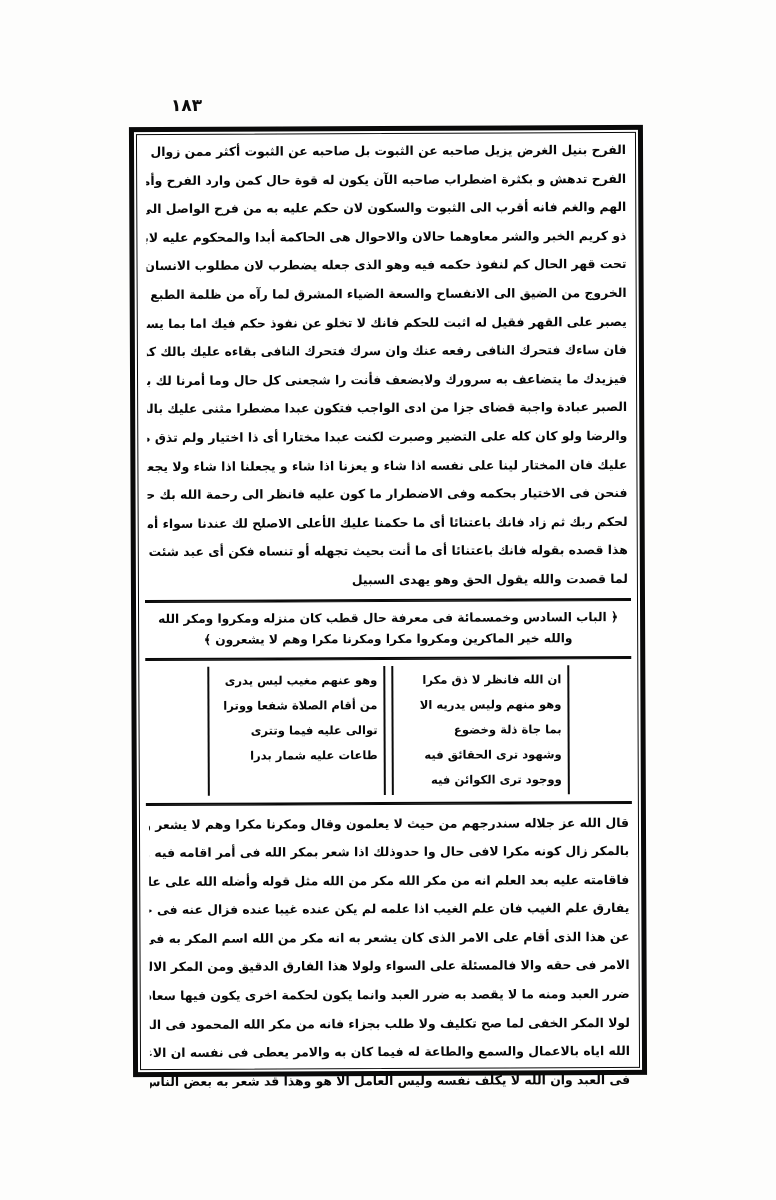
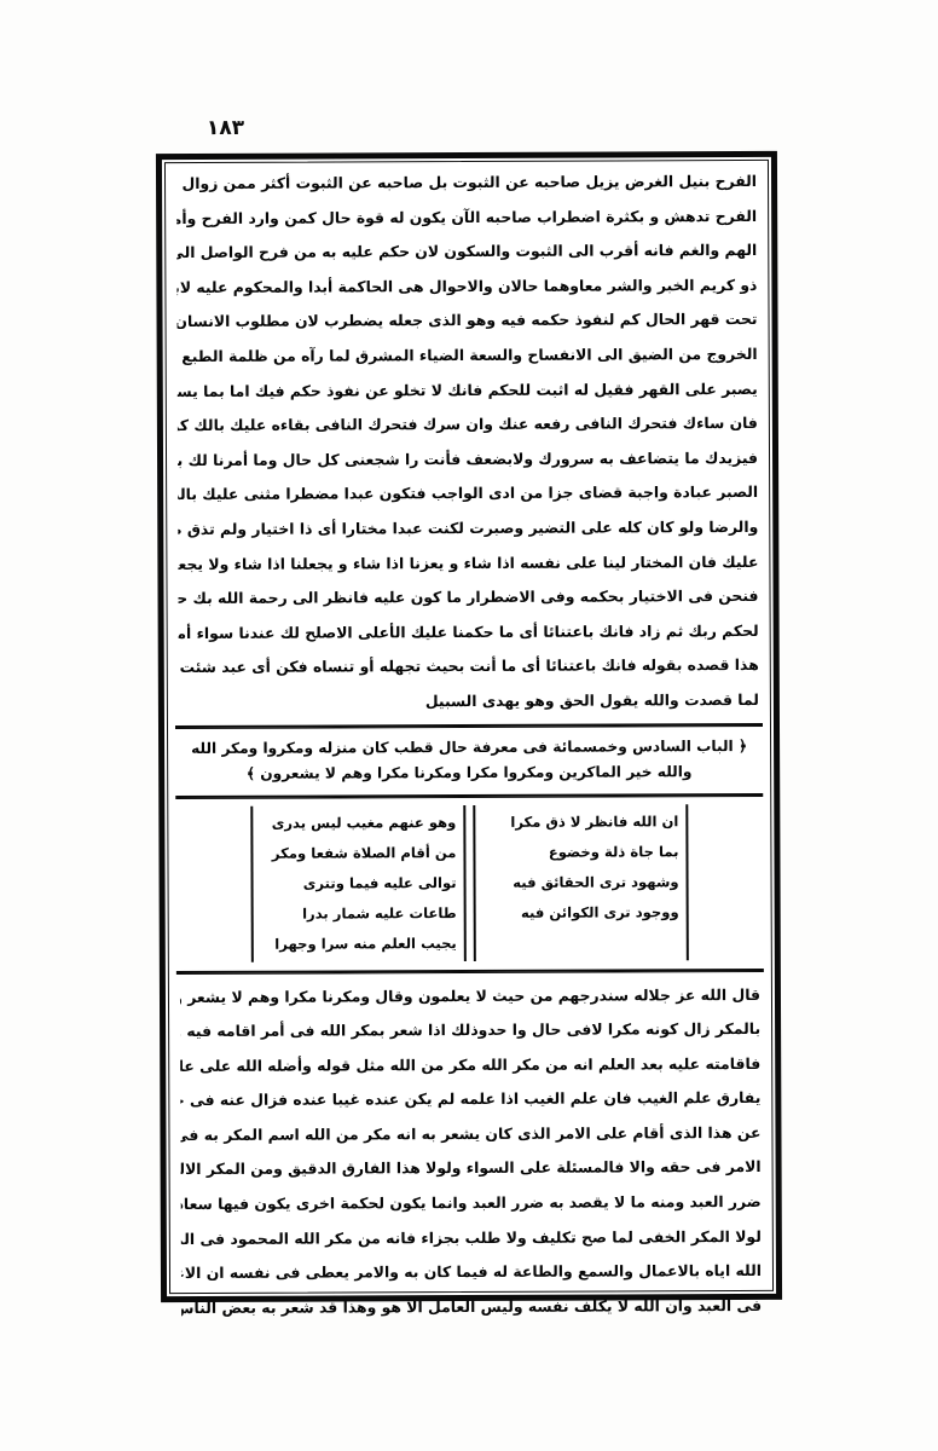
  ١٨٣
  الفرح بنيل الغرض يزيل صاحبه عن الثبوت بل صاحبه عن الثبوت أكثر ممن زوال
  الفرح تدهش و بكثرة اضطراب صاحبه الآن يكون له قوة حال كمن وارد الفرح وأم
  الهم والغم فانه أقرب الى الثبوت والسكون لان حكم عليه به من فرح الواصل الى
  ذو كريم الخبر والشر معاوهما حالان والاحوال هى الحاكمة أبدا والمحكوم عليه لاب
  تحت قهر الحال كم لنفوذ حكمه فيه وهو الذى جعله يضطرب لان مطلوب الانسان
  الخروج من الضيق الى الانفساح والسعة الضياء المشرق لما رآه من ظلمة الطبع
  يصبر على القهر فقيل له اثبت للحكم فانك لا تخلو عن نفوذ حكم فيك اما بما يس
  فان ساءك فتحرك النافى رفعه عنك وان سرك فتحرك النافى بقاءه عليك بالك ك
  فيزيدك ما يتضاعف به سرورك ولابضعف فأنت را شجعنى كل حال وما أمرنا لك ب
  الصبر عبادة واجبة قضاى جزا من ادى الواجب فتكون عبدا مضطرا مثنى عليك بال
  والرضا ولو كان كله على التضير وصبرت لكنت عبدا مختارا أى ذا اختيار ولم تذق
  عليك فان المختار لينا على نفسه اذا شاء و يعزنا اذا شاء و يجعلنا اذا شاء ولا يجع
  فنحن فى الاختيار بحكمه وفى الاضطرار ما كون عليه فانظر الى رحمة الله بك ح
  لحكم ربك ثم زاد فانك باعتنائا أى ما حكمنا عليك الأعلى الاصلح لك عندنا سواء أم
  هذا قصده بقوله فانك باعتنائا أى ما أنت بحيث تجهله أو تنساه فكن أى عبد شئت
  لما قصدت والله يقول الحق وهو يهدى السبيل
  ﴿ الباب السادس وخمسمائة فى معرفة حال قطب كان منزله ومكروا ومكر الله
  والله خير الماكرين ومكروا مكرا ومكرنا مكرا وهم لا يشعرون ﴾
  ان الله فانظر لا ذق مكرا
- وهو منهم وليس يدريه الا
  بما جاة ذلة وخضوع
  وشهود ترى الحقائق فيه
  ووجود ترى الكوائن فيه
  وهو عنهم مغيب ليس يدرى
- من أقام الصلاة شفعا ووترا
+ من أقام الصلاة شفعا ومكر
  توالى عليه فيما وتترى
  طاعات عليه شمار بدرا
+ يجيب العلم منه سرا وجهرا
  قال الله عز جلاله سندرجهم من حيث لا يعلمون وقال ومكرنا مكرا وهم لا يشعر
  بالمكر زال كونه مكرا لافى حال وا حدوذلك اذا شعر بمكر الله فى أمر اقامه فيه
  فاقامته عليه بعد العلم انه من مكر الله مكر من الله مثل قوله وأضله الله على عل
  يفارق علم الغيب فان علم الغيب اذا علمه لم يكن عنده غيبا عنده فزال عنه فى
  عن هذا الذى أقام على الامر الذى كان يشعر به انه مكر من الله اسم المكر به فى
  الامر فى حقه والا فالمسئلة على السواء ولولا هذا الفارق الدقيق ومن المكر الال
  ضرر العبد ومنه ما لا يقصد به ضرر العبد وانما يكون لحكمة اخرى يكون فيها سعا
  لولا المكر الخفى لما صح تكليف ولا طلب بجزاء فانه من مكر الله المحمود فى ال
  الله اياه بالاعمال والسمع والطاعة له فيما كان به والامر يعطى فى نفسه ان الا
  فى العبد وان الله لا يكلف نفسه وليس العامل الا هو وهذا قد شعر به بعض الناس
